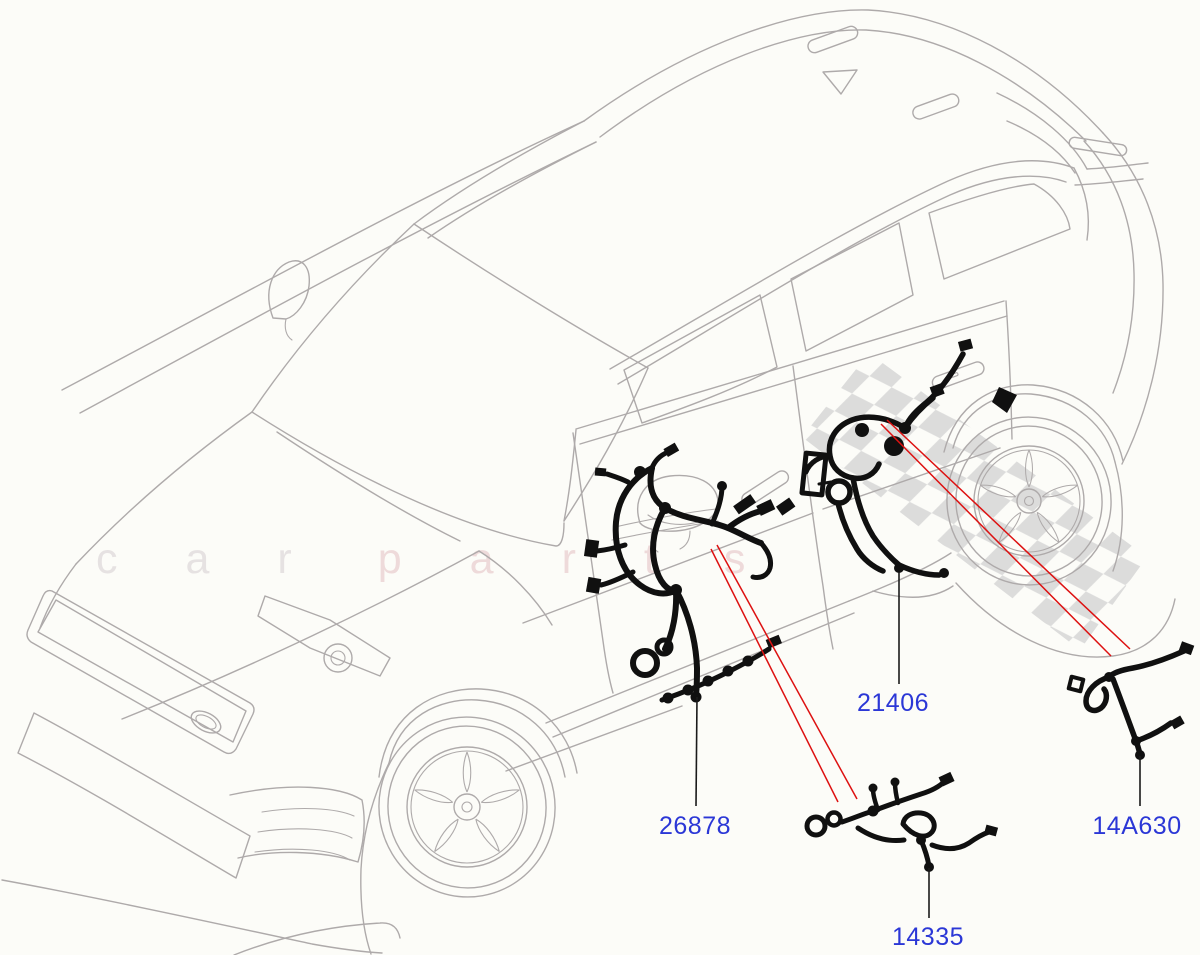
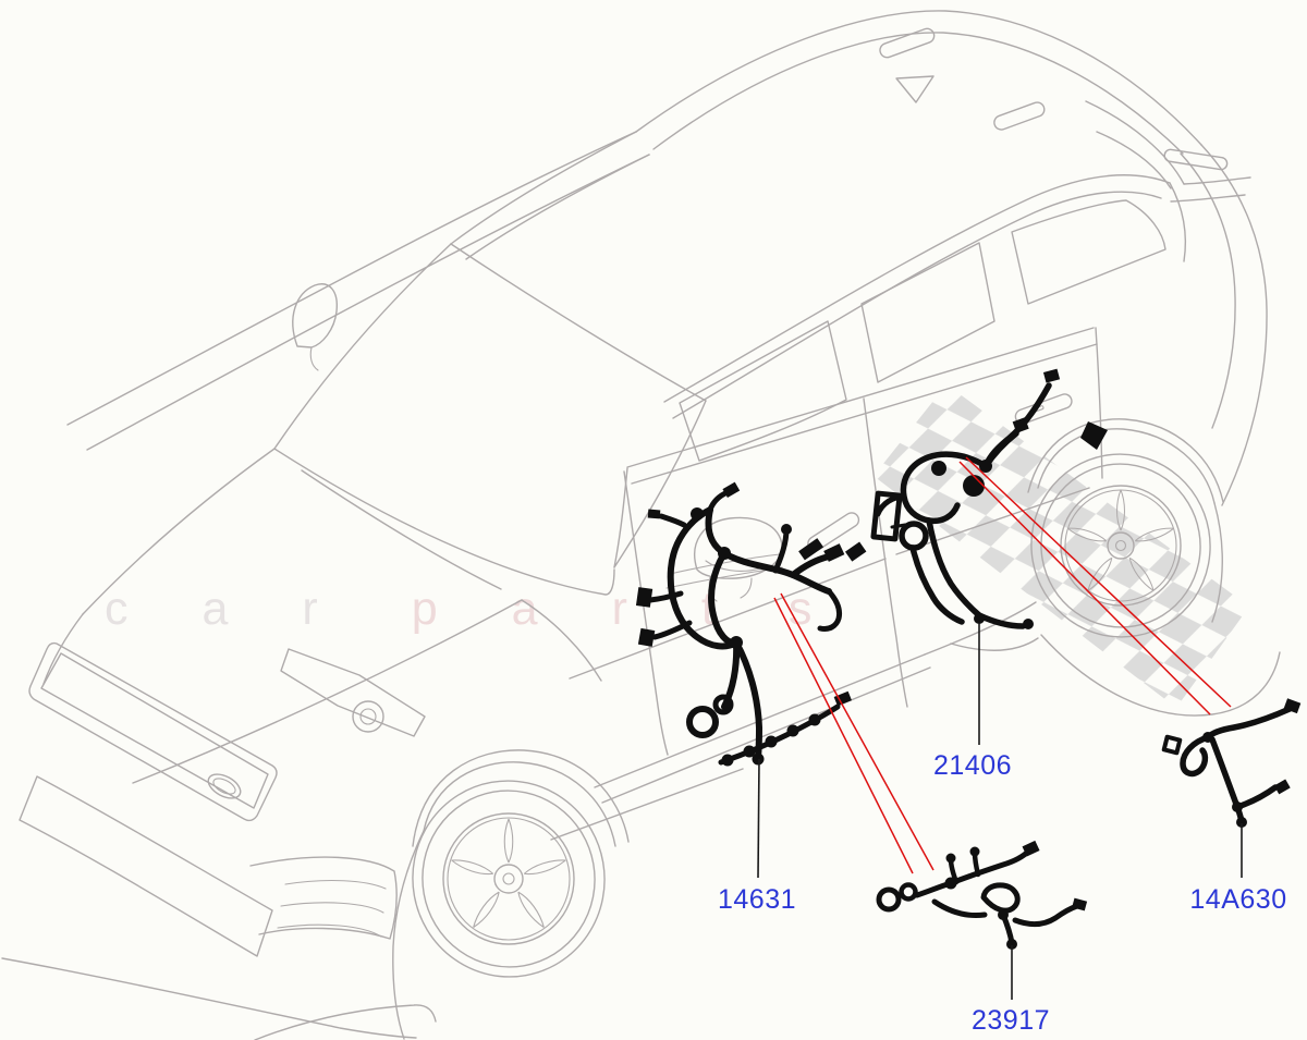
  car part
- 26878
+ 14631
  21406
- 14335
+ 23917
  14A630
